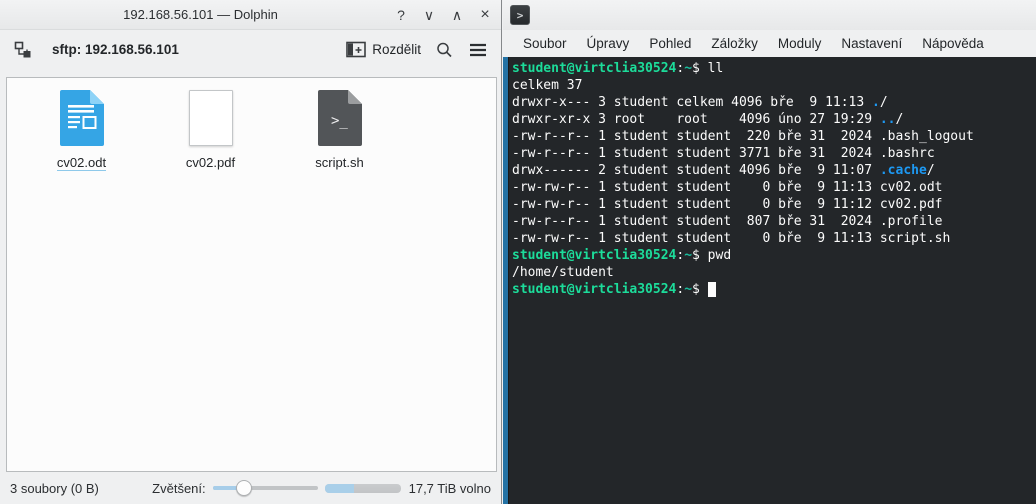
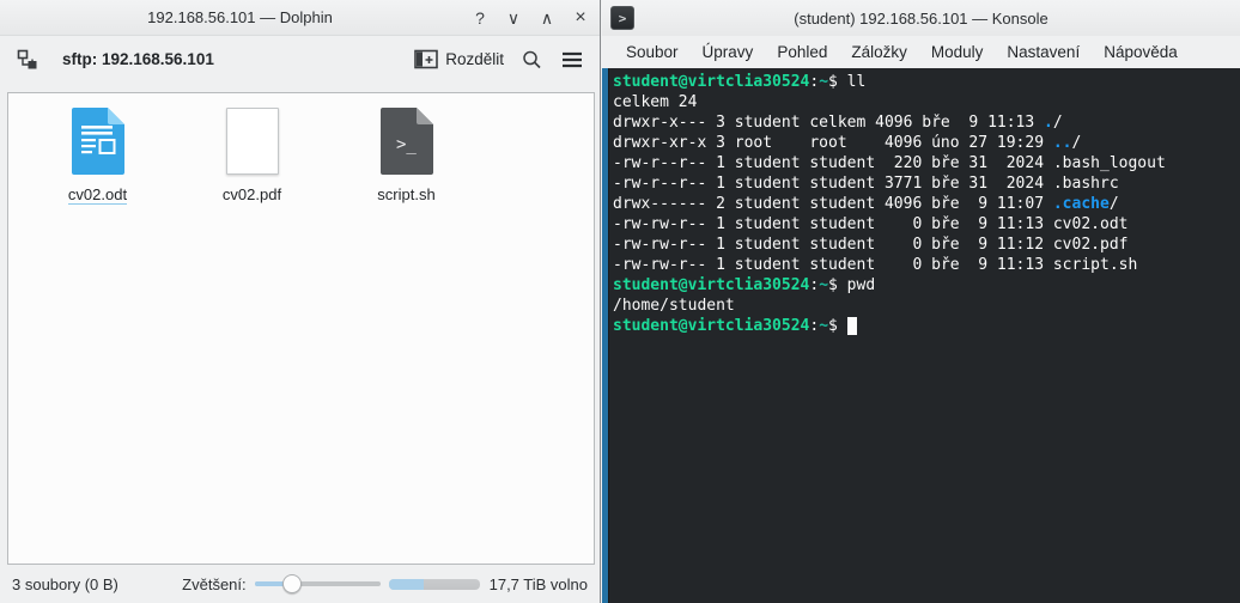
  192.168.56.101 — Dolphin
  ?
  ∨
  ∧
  ×
  sftp: 192.168.56.101
  Rozdělit
  cv02.odt
  cv02.pdf
  >_
  script.sh
  3 soubory (0 B)
  Zvětšení:
  17,7 TiB volno
  >
+ (student) 192.168.56.101 — Konsole
  Soubor
  Úpravy
  Pohled
  Záložky
  Moduly
  Nastavení
  Nápověda
  student@virtclia30524:~$ ll
- celkem 37
+ celkem 24
  drwxr-x--- 3 student celkem 4096 bře 9 11:13 ./
  drwxr-xr-x 3 root root 4096 úno 27 19:29 ../
  -rw-r--r-- 1 student student 220 bře 31 2024 .bash_logout
  -rw-r--r-- 1 student student 3771 bře 31 2024 .bashrc
  drwx------ 2 student student 4096 bře 9 11:07 .cache/
  -rw-rw-r-- 1 student student 0 bře 9 11:13 cv02.odt
  -rw-rw-r-- 1 student student 0 bře 9 11:12 cv02.pdf
- -rw-r--r-- 1 student student 807 bře 31 2024 .profile
  -rw-rw-r-- 1 student student 0 bře 9 11:13 script.sh
  student@virtclia30524:~$ pwd
  /home/student
  student@virtclia30524:~$
